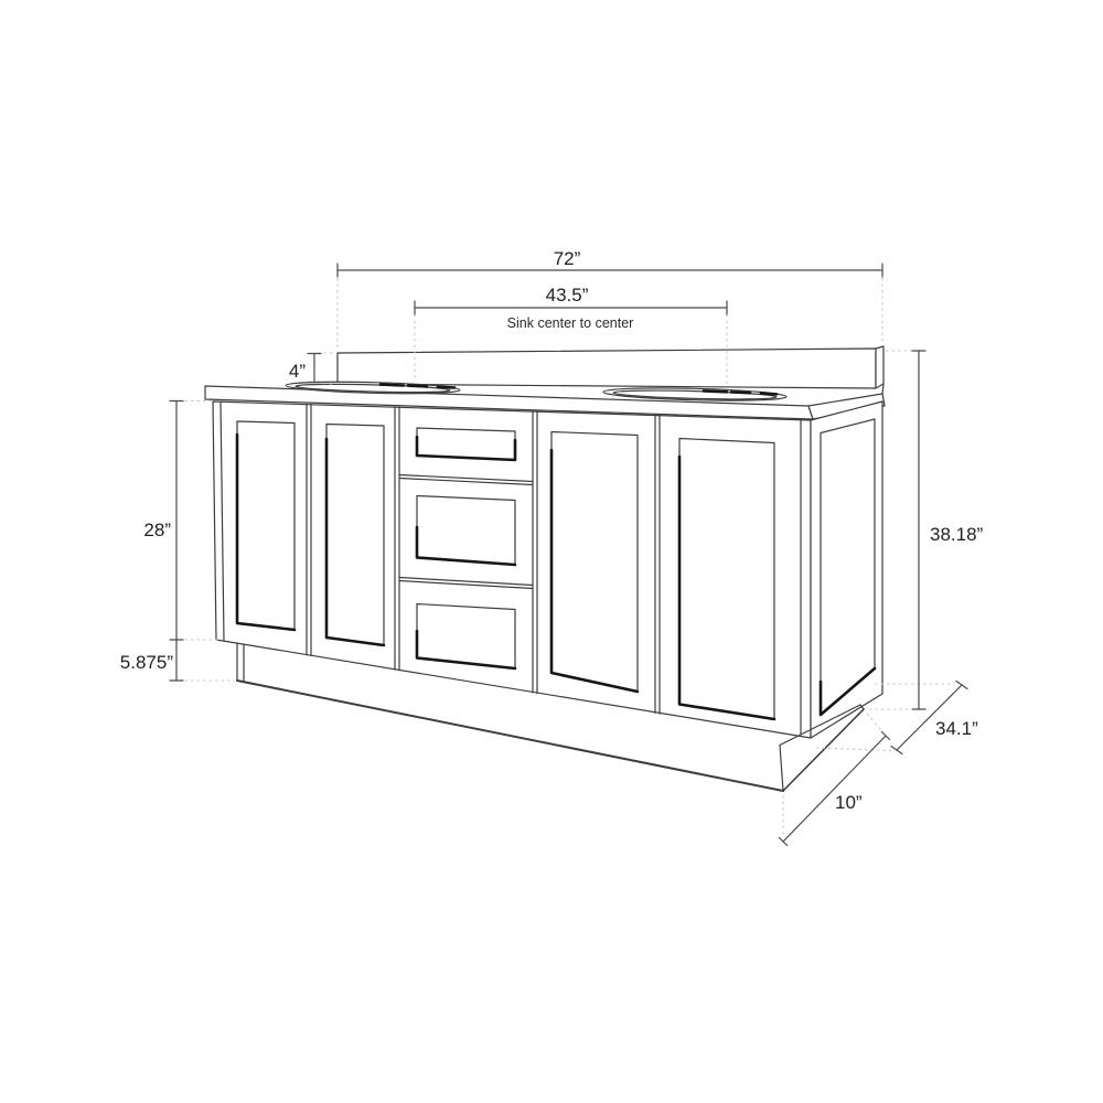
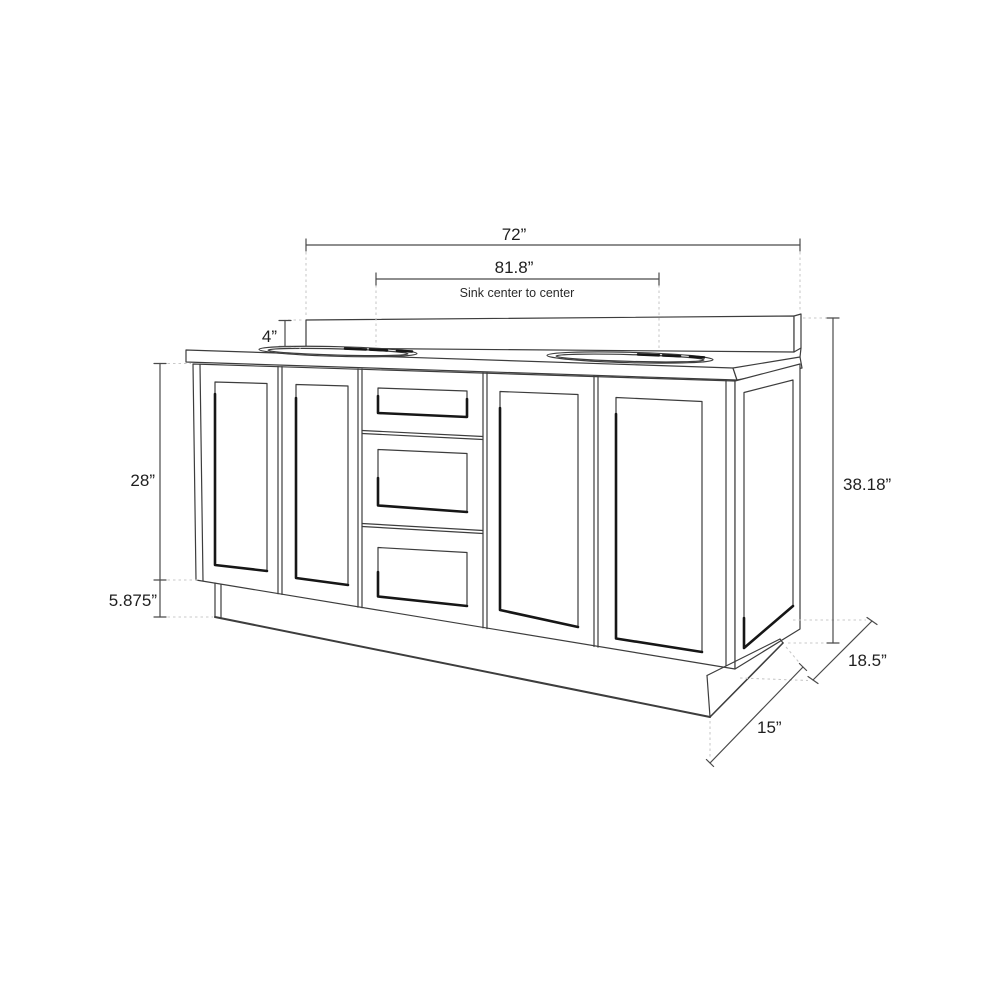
  72”
- 43.5”
+ 81.8”
  Sink center to center
  4”
  28”
  5.875”
  38.18”
- 34.1”
+ 18.5”
- 10”
+ 15”
